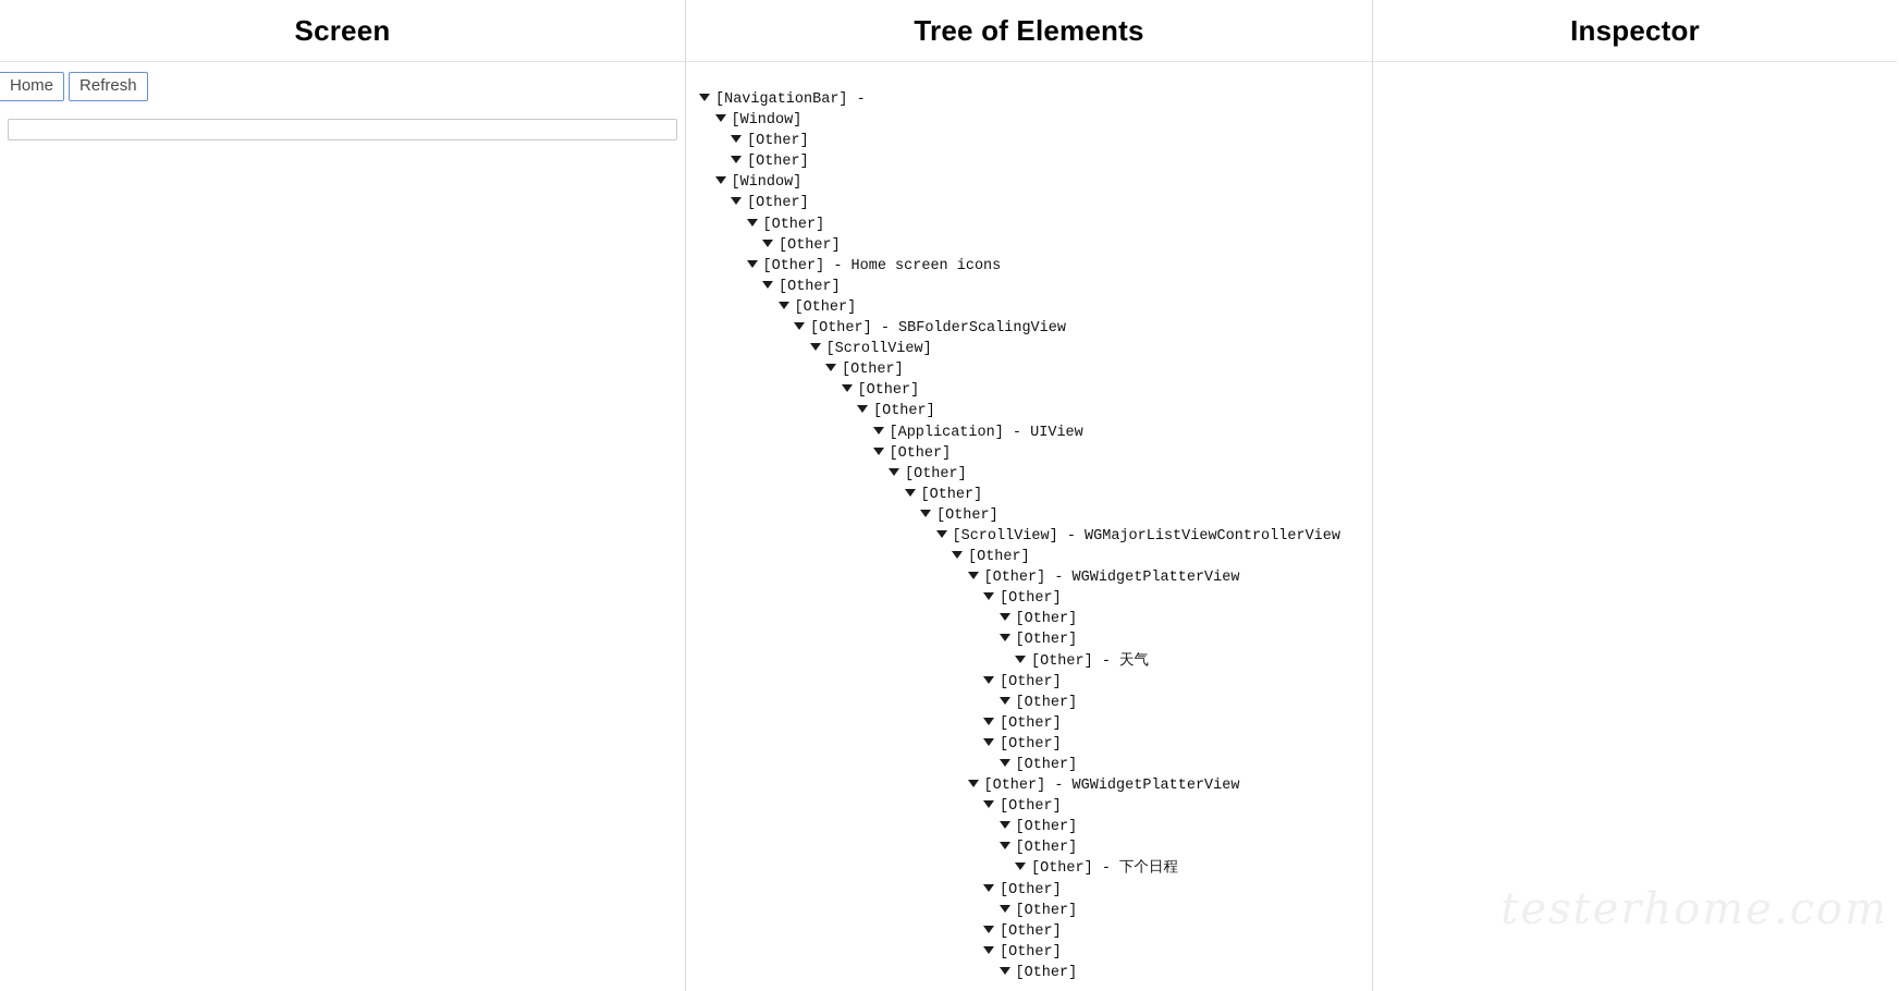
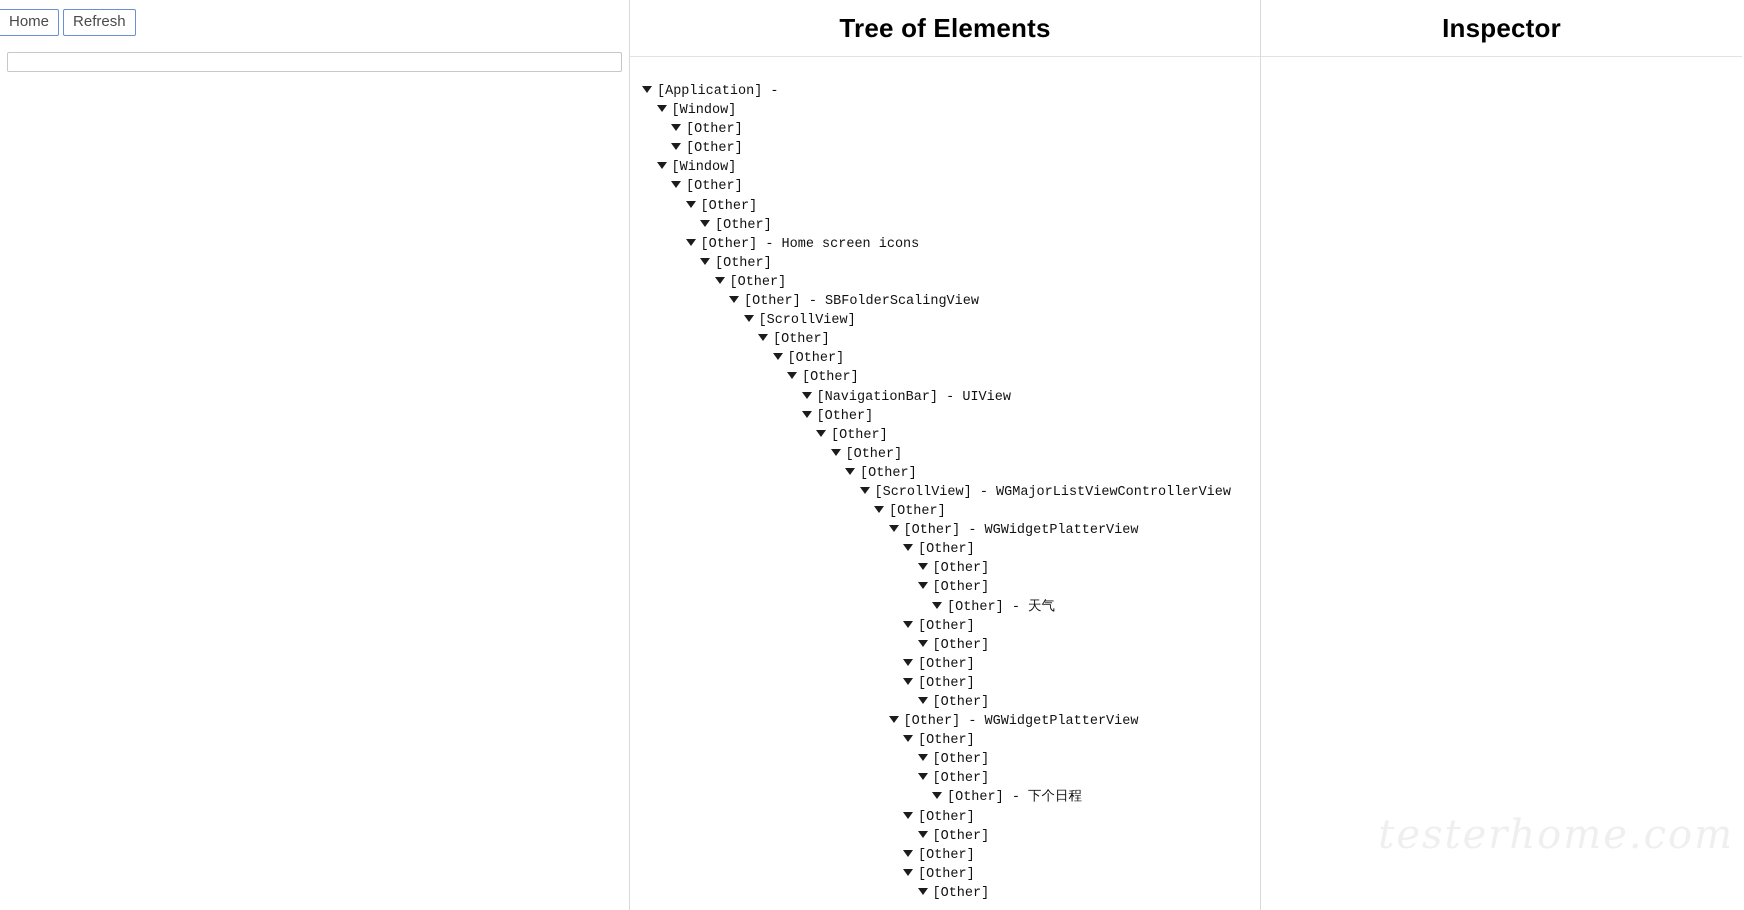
- Screen
  Home
  Refresh
  Tree of Elements
- [NavigationBar] -
+ [Application] -
  [Window]
  [Other]
  [Other]
  [Window]
  [Other]
  [Other]
  [Other]
  [Other] - Home screen icons
  [Other]
  [Other]
  [Other] - SBFolderScalingView
  [ScrollView]
  [Other]
  [Other]
  [Other]
- [Application] - UIView
+ [NavigationBar] - UIView
  [Other]
  [Other]
  [Other]
  [Other]
  [ScrollView] - WGMajorListViewControllerView
  [Other]
  [Other] - WGWidgetPlatterView
  [Other]
  [Other]
  [Other]
  [Other] - 天气
  [Other]
  [Other]
  [Other]
  [Other]
  [Other]
  [Other] - WGWidgetPlatterView
  [Other]
  [Other]
  [Other]
  [Other] - 下个日程
  [Other]
  [Other]
  [Other]
  [Other]
  [Other]
  Inspector
